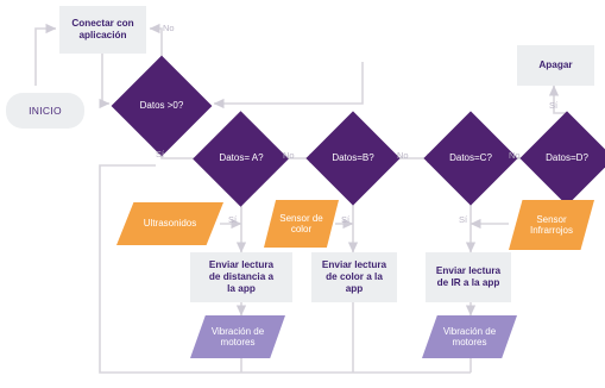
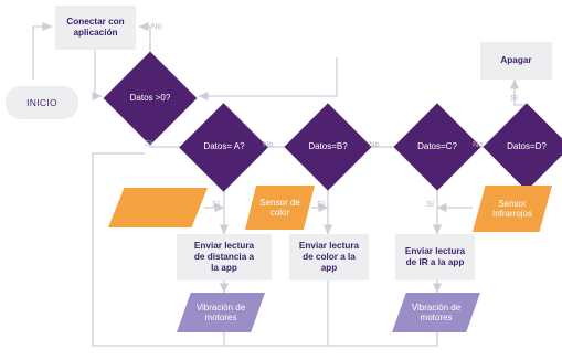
  INICIO
  Conectar con
  aplicación
  Datos >0?
  Apagar
  Datos= A?
  Datos=B?
  Datos=C?
  Datos=D?
- Ultrasonidos
  Sensor de
  color
  Sensor
  Infrarrojos
  Enviar lectura
  de distancia a
  la app
  Enviar lectura
  de color a la
  app
  Enviar lectura
  de IR a la app
  Vibración de
  motores
  Vibración de
  motores
  No
  Sí
  No
  No
  No
  Sí
  Sí
  Sí
  Sí
